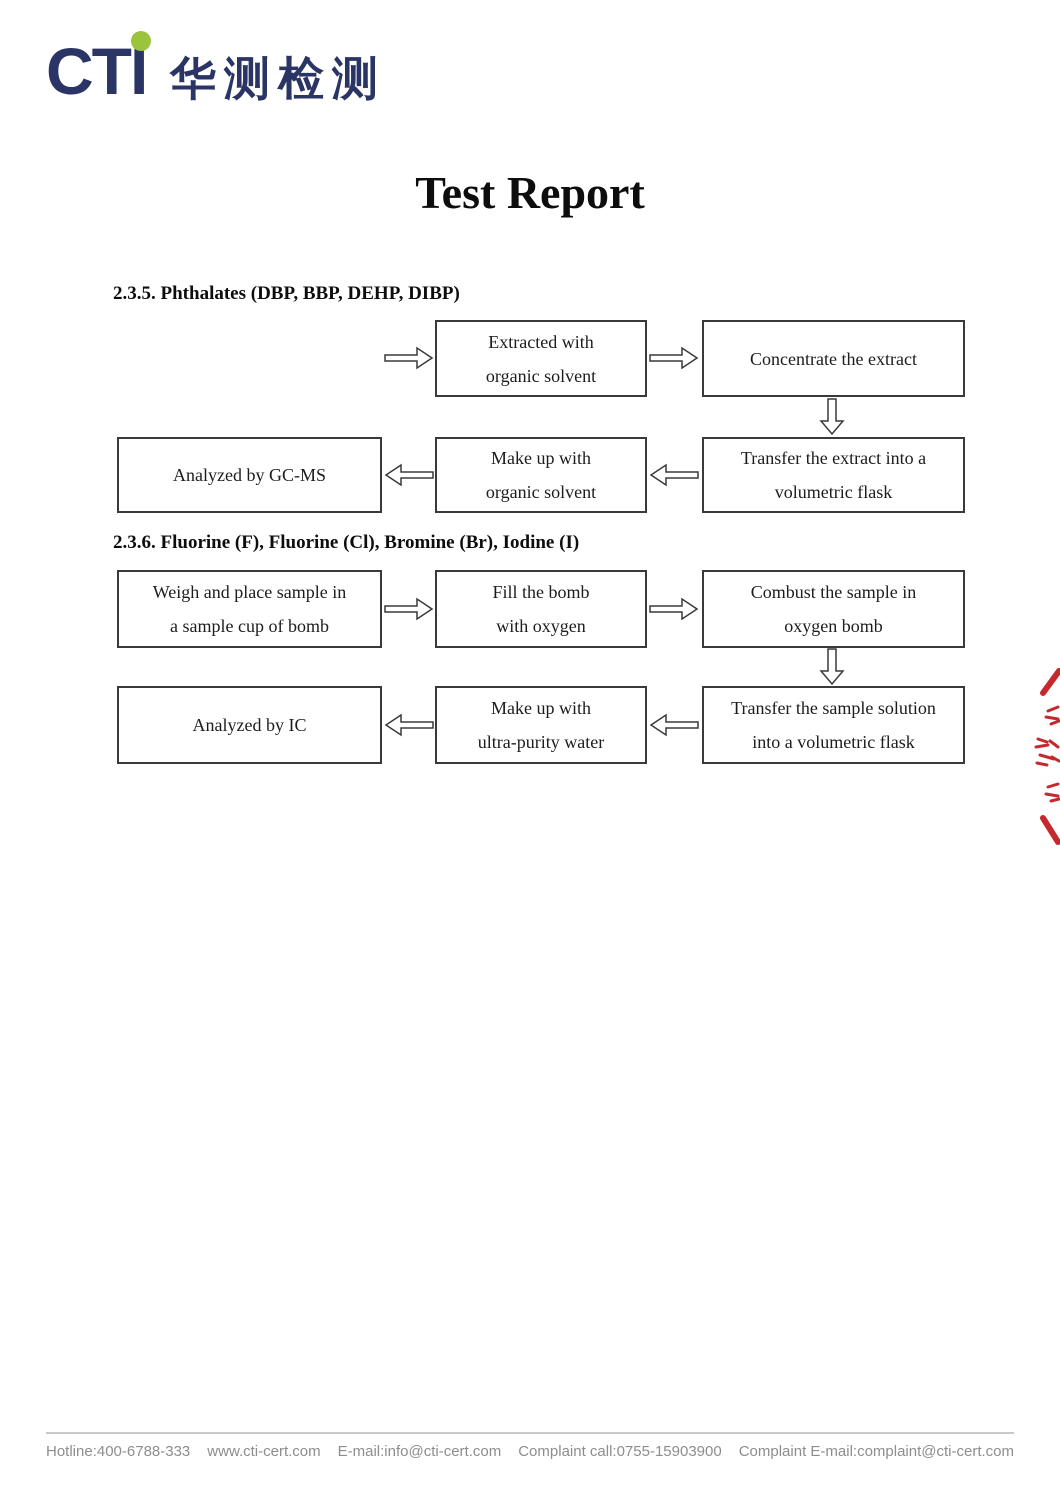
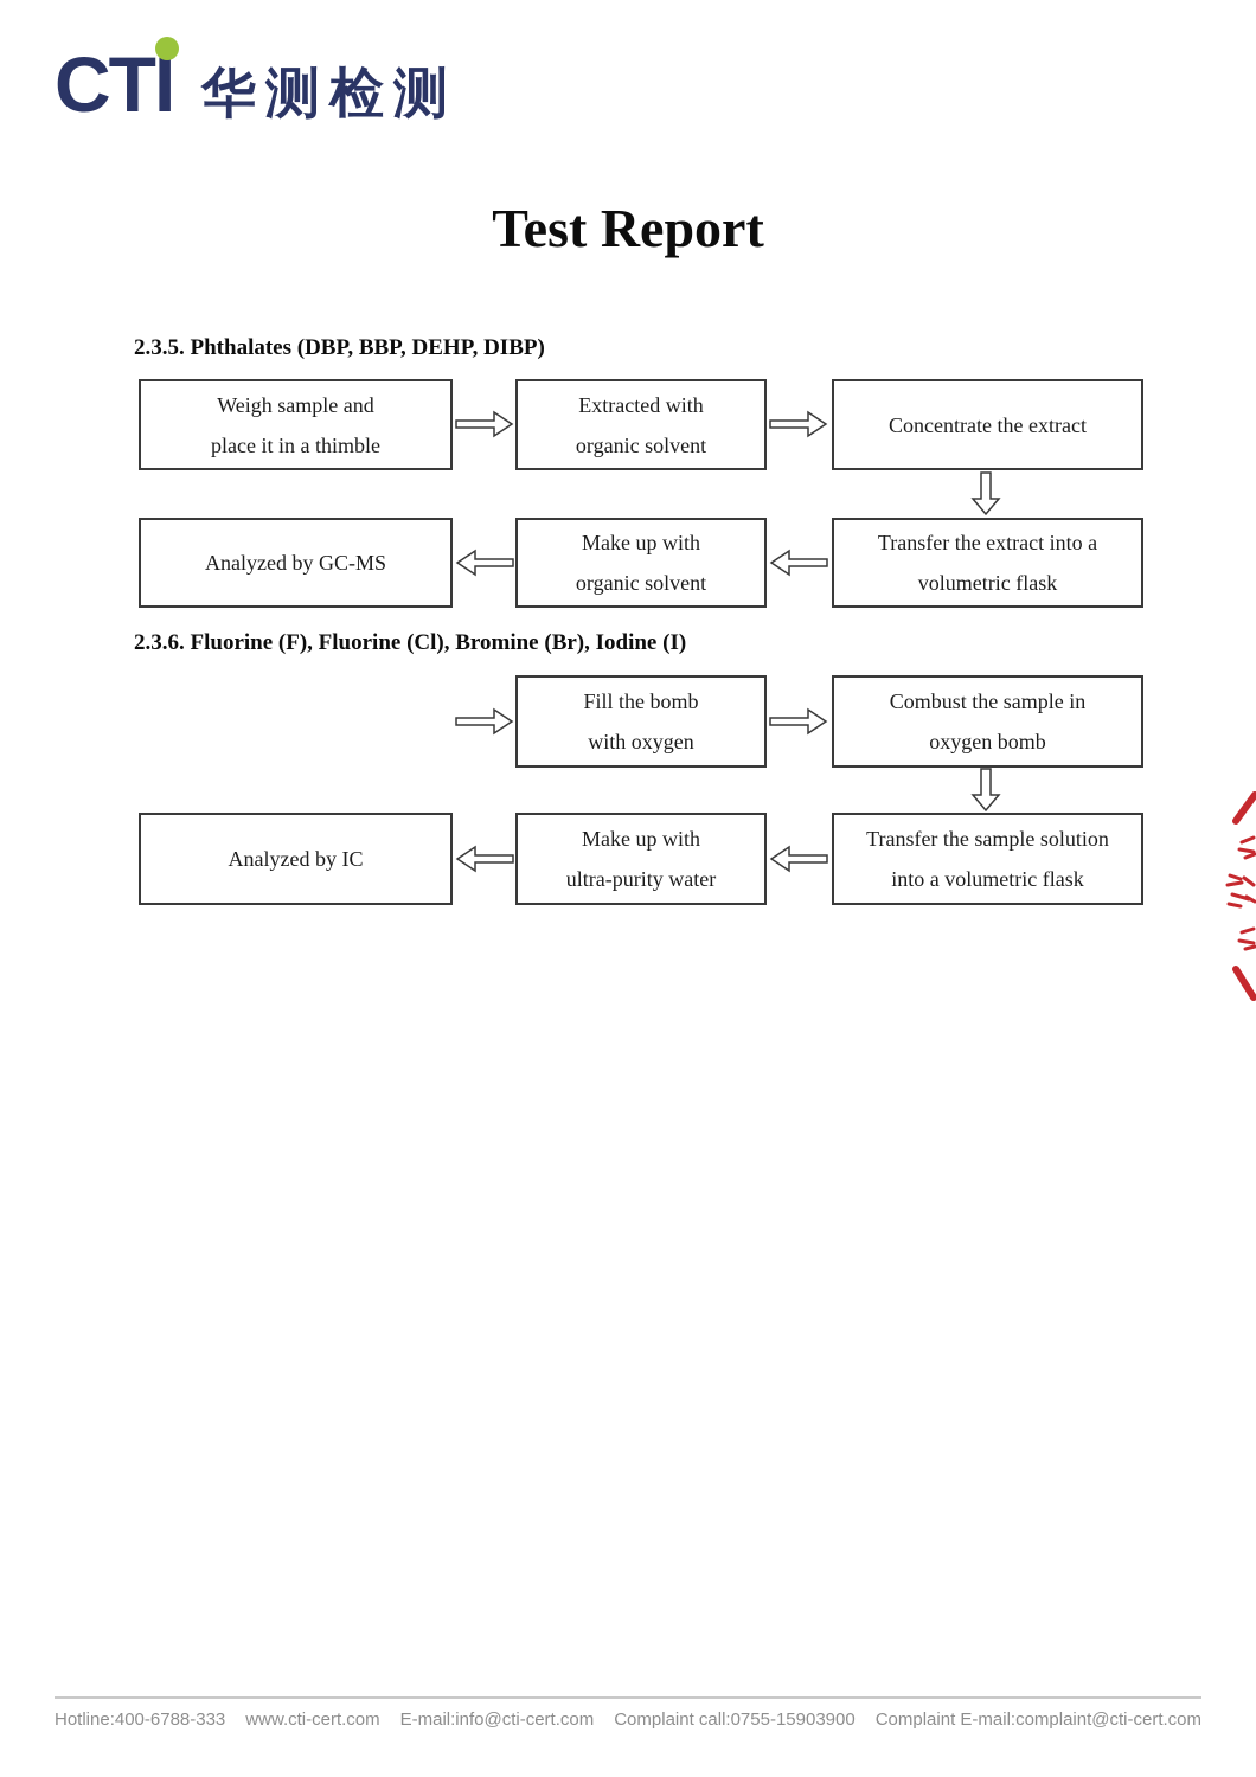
  CTI
  华测检测
  Test Report
  2.3.5. Phthalates (DBP, BBP, DEHP, DIBP)
+ Weigh sample and
+ place it in a thimble
  Extracted with
  organic solvent
  Concentrate the extract
  Analyzed by GC-MS
  Make up with
  organic solvent
  Transfer the extract into a
  volumetric flask
  2.3.6. Fluorine (F), Fluorine (Cl), Bromine (Br), Iodine (I)
- Weigh and place sample in
- a sample cup of bomb
  Fill the bomb
  with oxygen
  Combust the sample in
  oxygen bomb
  Analyzed by IC
  Make up with
  ultra-purity water
  Transfer the sample solution
  into a volumetric flask
  Hotline:400-6788-333
  www.cti-cert.com
  E-mail:info@cti-cert.com
  Complaint call:0755-15903900
  Complaint E-mail:complaint@cti-cert.com
